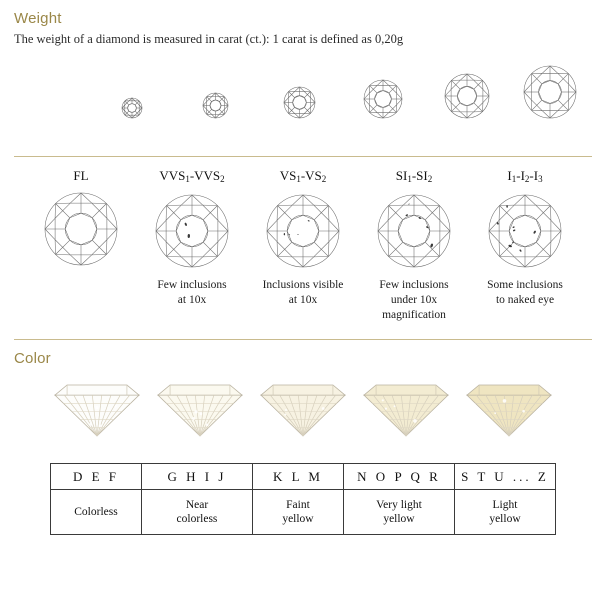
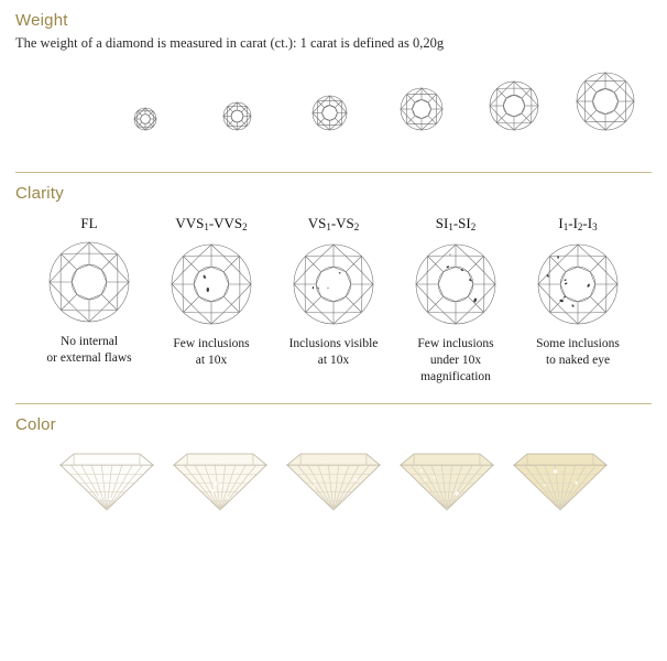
  Weight
  The weight of a diamond is measured in carat (ct.): 1 carat is defined as 0,20g
+ Clarity
  FL
+ No internal
+ or external flaws
  VVS1-VVS2
  Few inclusions
  at 10x
  VS1-VS2
  Inclusions visible
  at 10x
  SI1-SI2
  Few inclusions
  under 10x
  magnification
  I1-I2-I3
  Some inclusions
  to naked eye
  Color
- D E F	G H I J	K L M	N O P Q R	S T U ... Z
- Colorless	Nearcolorless	Faintyellow	Very lightyellow	Lightyellow
